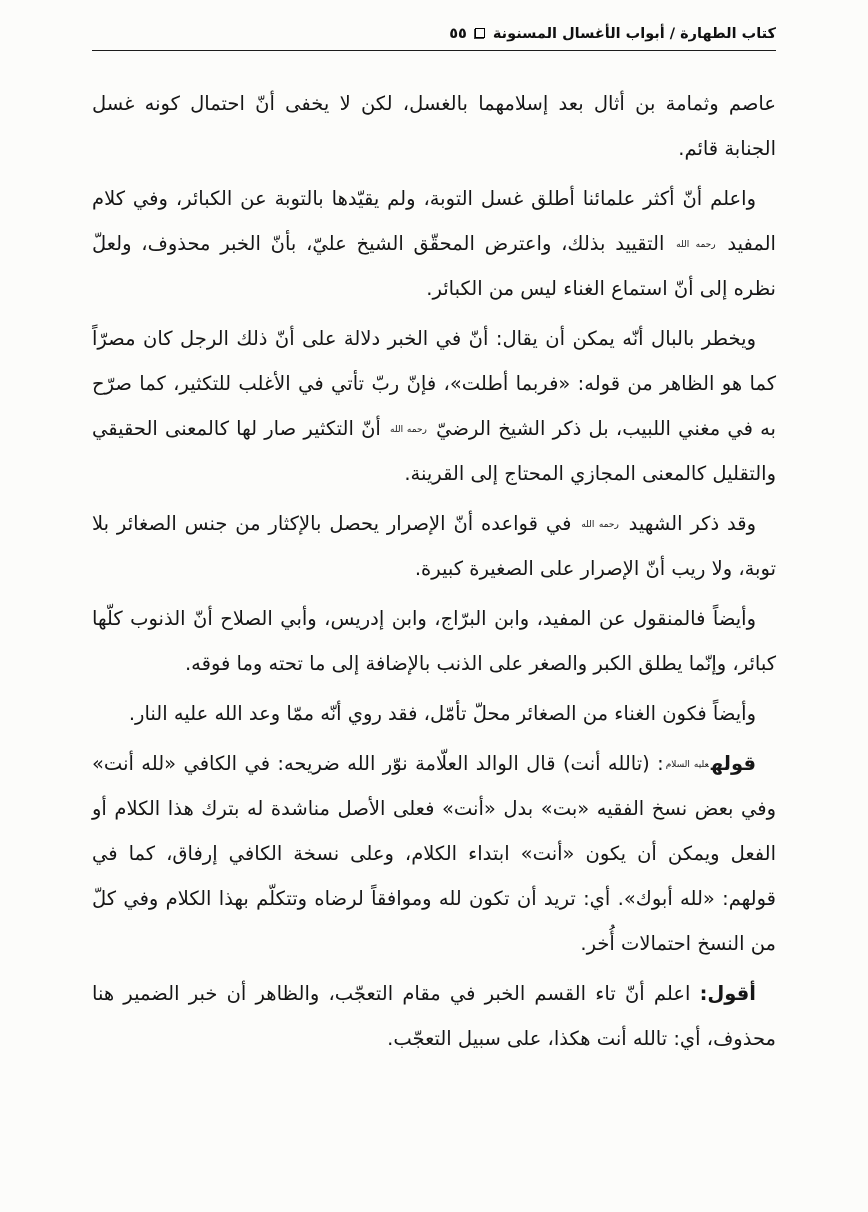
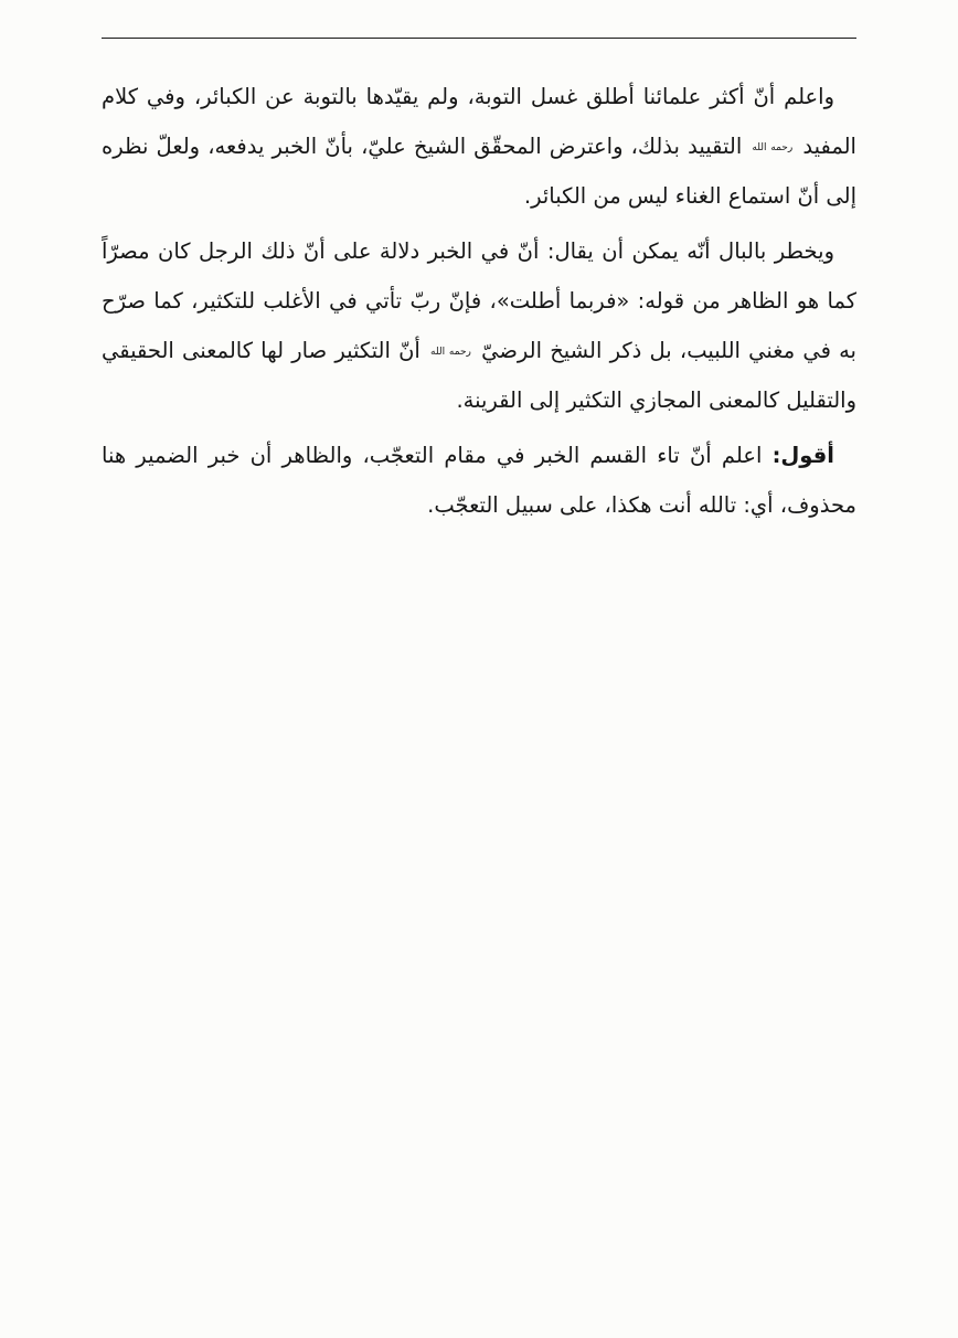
- كتاب الطهارة / أبواب الأغسال المسنونة٥٥
- عاصم وثمامة بن أثال بعد إسلامهما بالغسل، لكن لا يخفى أنّ احتمال كونه غسل الجنابة قائم.
- واعلم أنّ أكثر علمائنا أطلق غسل التوبة، ولم يقيّدها بالتوبة عن الكبائر، وفي كلام المفيد رحمه الله التقييد بذلك، واعترض المحقّق الشيخ عليّ، بأنّ الخبر محذوف، ولعلّ نظره إلى أنّ استماع الغناء ليس من الكبائر.
+ واعلم أنّ أكثر علمائنا أطلق غسل التوبة، ولم يقيّدها بالتوبة عن الكبائر، وفي كلام المفيد رحمه الله التقييد بذلك، واعترض المحقّق الشيخ عليّ، بأنّ الخبر يدفعه، ولعلّ نظره إلى أنّ استماع الغناء ليس من الكبائر.
- ويخطر بالبال أنّه يمكن أن يقال: أنّ في الخبر دلالة على أنّ ذلك الرجل كان مصرّاً كما هو الظاهر من قوله: «فربما أطلت»، فإنّ ربّ تأتي في الأغلب للتكثير، كما صرّح به في مغني اللبيب، بل ذكر الشيخ الرضيّ رحمه الله أنّ التكثير صار لها كالمعنى الحقيقي والتقليل كالمعنى المجازي المحتاج إلى القرينة.
+ ويخطر بالبال أنّه يمكن أن يقال: أنّ في الخبر دلالة على أنّ ذلك الرجل كان مصرّاً كما هو الظاهر من قوله: «فربما أطلت»، فإنّ ربّ تأتي في الأغلب للتكثير، كما صرّح به في مغني اللبيب، بل ذكر الشيخ الرضيّ رحمه الله أنّ التكثير صار لها كالمعنى الحقيقي والتقليل كالمعنى المجازي التكثير إلى القرينة.
- وقد ذكر الشهيد رحمه الله في قواعده أنّ الإصرار يحصل بالإكثار من جنس الصغائر بلا توبة، ولا ريب أنّ الإصرار على الصغيرة كبيرة.
- وأيضاً فالمنقول عن المفيد، وابن البرّاج، وابن إدريس، وأبي الصلاح أنّ الذنوب كلّها كبائر، وإنّما يطلق الكبر والصغر على الذنب بالإضافة إلى ما تحته وما فوقه.
- وأيضاً فكون الغناء من الصغائر محلّ تأمّل، فقد روي أنّه ممّا وعد الله عليه النار.
- قولهعليه السلام: (تالله أنت) قال الوالد العلّامة نوّر الله ضريحه: في الكافي «لله أنت» وفي بعض نسخ الفقيه «بت» بدل «أنت» فعلى الأصل مناشدة له بترك هذا الكلام أو الفعل ويمكن أن يكون «أنت» ابتداء الكلام، وعلى نسخة الكافي إرفاق، كما في قولهم: «لله أبوك». أي: تريد أن تكون لله وموافقاً لرضاه وتتكلّم بهذا الكلام وفي كلّ من النسخ احتمالات أُخر.
  أقول: اعلم أنّ تاء القسم الخبر في مقام التعجّب، والظاهر أن خبر الضمير هنا محذوف، أي: تالله أنت هكذا، على سبيل التعجّب.
